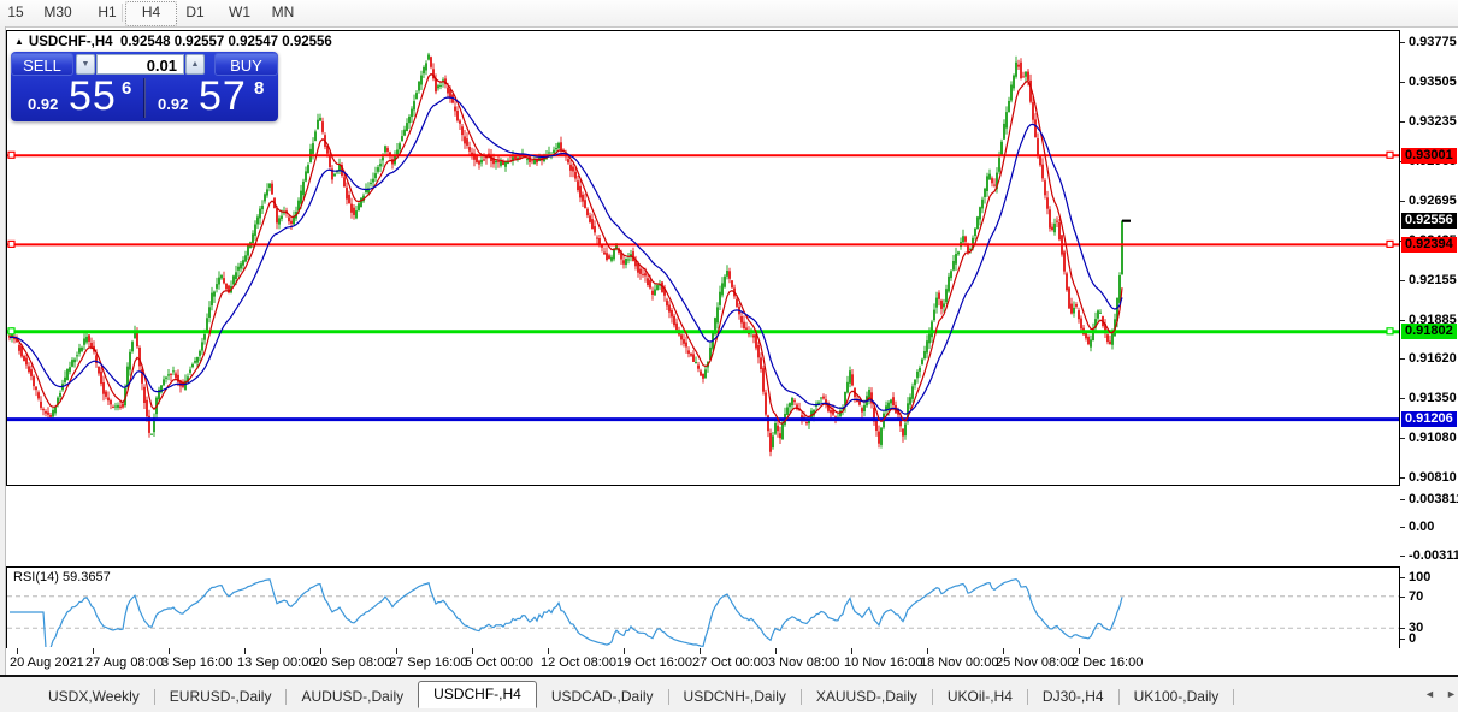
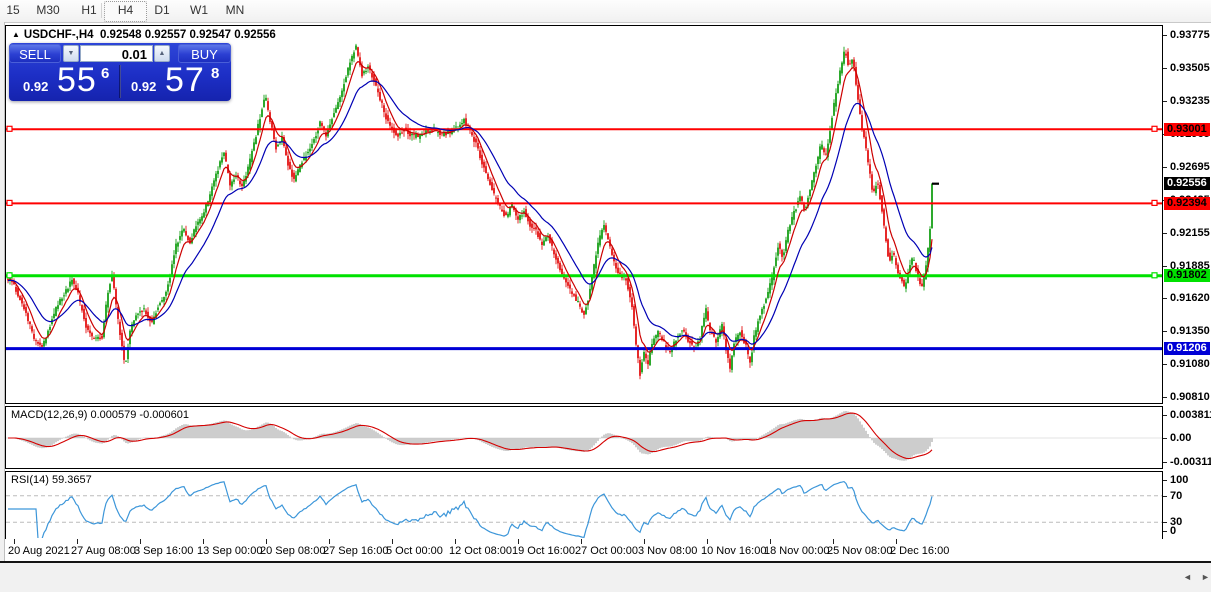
  15
  M30
  H1
  H4
  D1
  W1
  MN
  ▲ USDCHF-,H4 0.92548 0.92557 0.92547 0.92556
  SELL
  0.01
  BUY
  0.92
  55
  6
  0.92
  57
  8
+ MACD(12,26,9) 0.000579 -0.000601
  RSI(14) 59.3657
  20 Aug 2021
  27 Aug 08:00
  3 Sep 16:00
  13 Sep 00:00
  20 Sep 08:00
  27 Sep 16:00
  5 Oct 00:00
  12 Oct 08:00
  19 Oct 16:00
  27 Oct 00:00
  3 Nov 08:00
  10 Nov 16:00
  18 Nov 00:00
  25 Nov 08:00
  2 Dec 16:00
  0.93775
  0.93505
  0.93235
  0.92695
  0.92155
  0.91885
  0.91620
  0.91350
  0.91080
  0.90810
  0.93001
  0.92394
  0.91802
  0.91206
  0.92556
  0.00381
  0.00
  -0.00311
  100
  70
  30
  0
- USDX,Weekly
- EURUSD-,Daily
- AUDUSD-,Daily
- USDCHF-,H4
- USDCAD-,Daily
- USDCNH-,Daily
- XAUUSD-,Daily
- UKOil-,H4
- DJ30-,H4
- UK100-,Daily
  ◄
  ►
